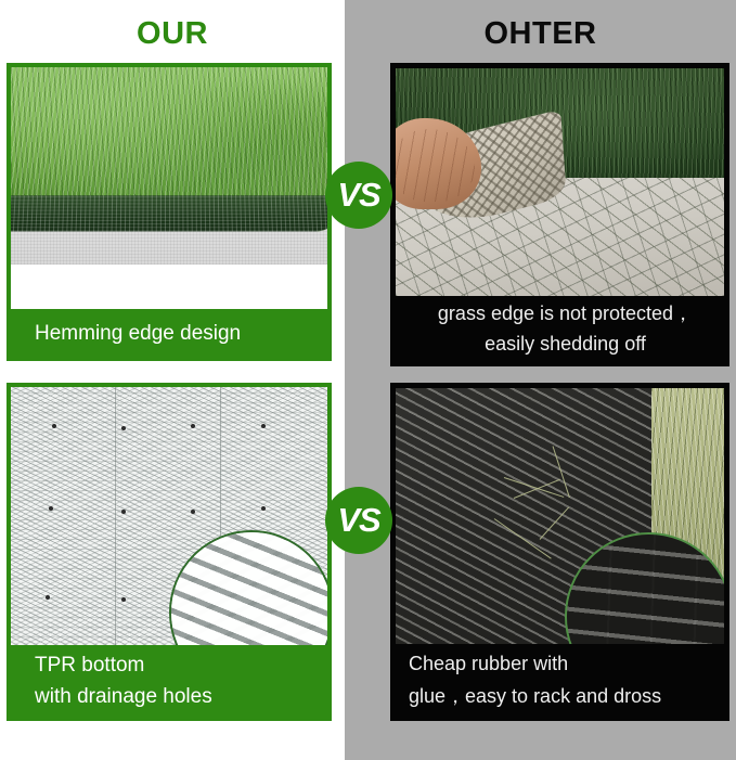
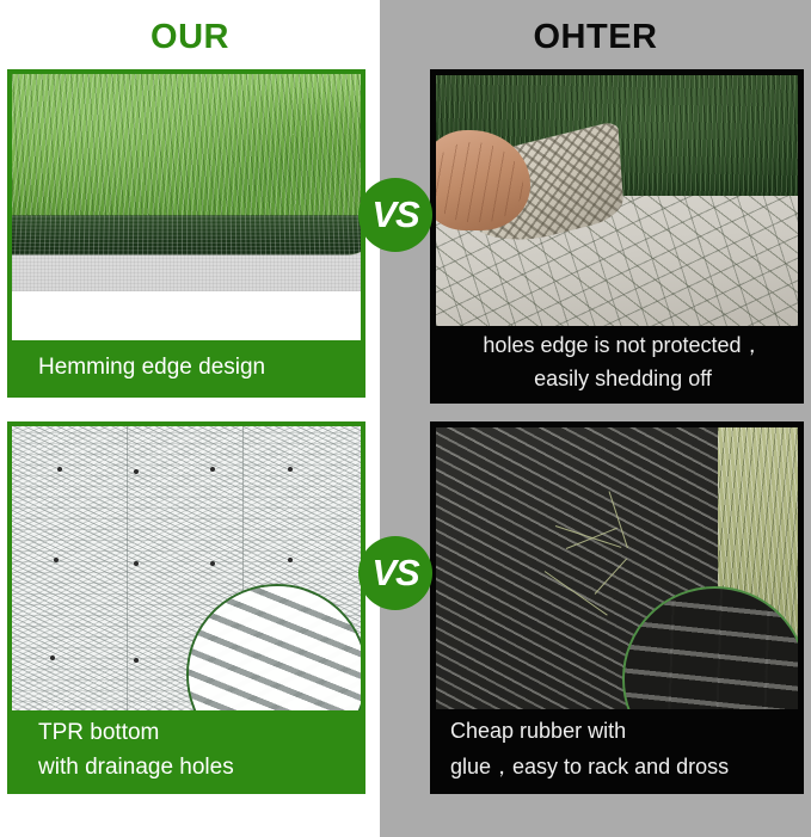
  OUR
  OHTER
  Hemming edge design
- grass edge is not protected，
+ holes edge is not protected，
  easily shedding off
  TPR bottom
  with drainage holes
  Cheap rubber with
  glue，easy to rack and dross
  VS
  VS
